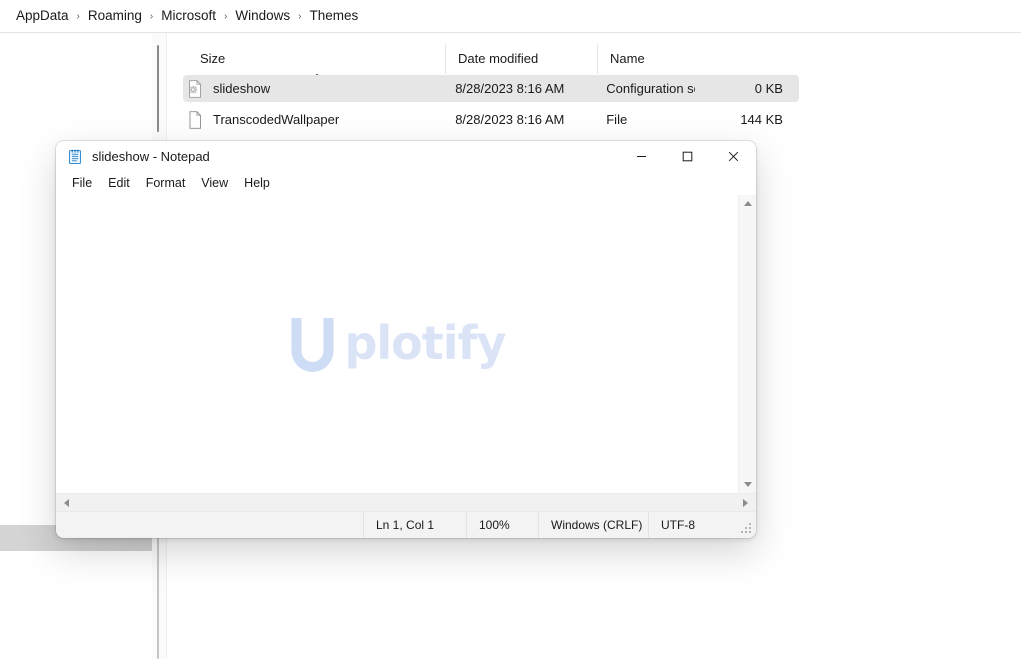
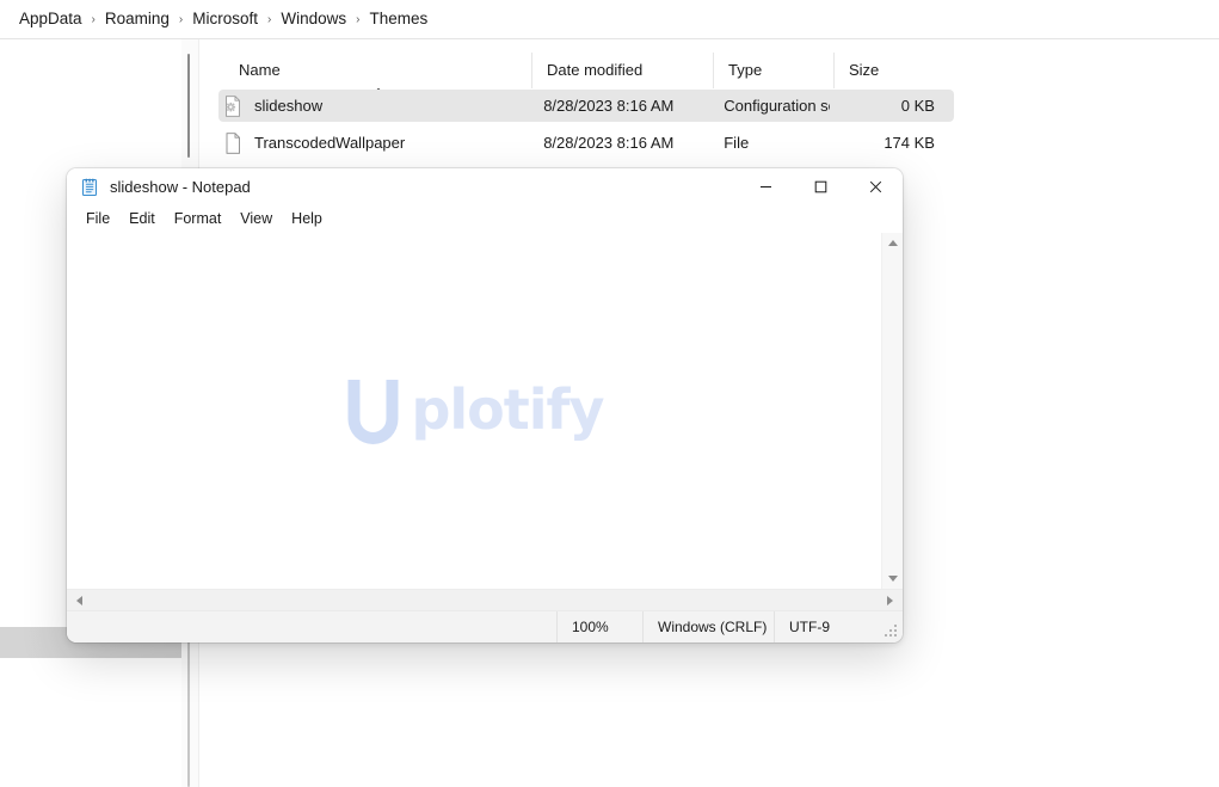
  AppData
  ›
  Roaming
  ›
  Microsoft
  ›
  Windows
  ›
  Themes
- Size
+ Name
  Date modified
+ Type
- Name
+ Size
  slideshow
  8/28/2023 8:16 AM
  Configuration s
  0 KB
  TranscodedWallpaper
  8/28/2023 8:16 AM
  File
- 144 KB
+ 174 KB
  slideshow - Notepad
  File
  Edit
  Format
  View
  Help
  plotify
- Ln 1, Col 1
  100%
  Windows (CRLF)
- UTF-8
+ UTF-9
